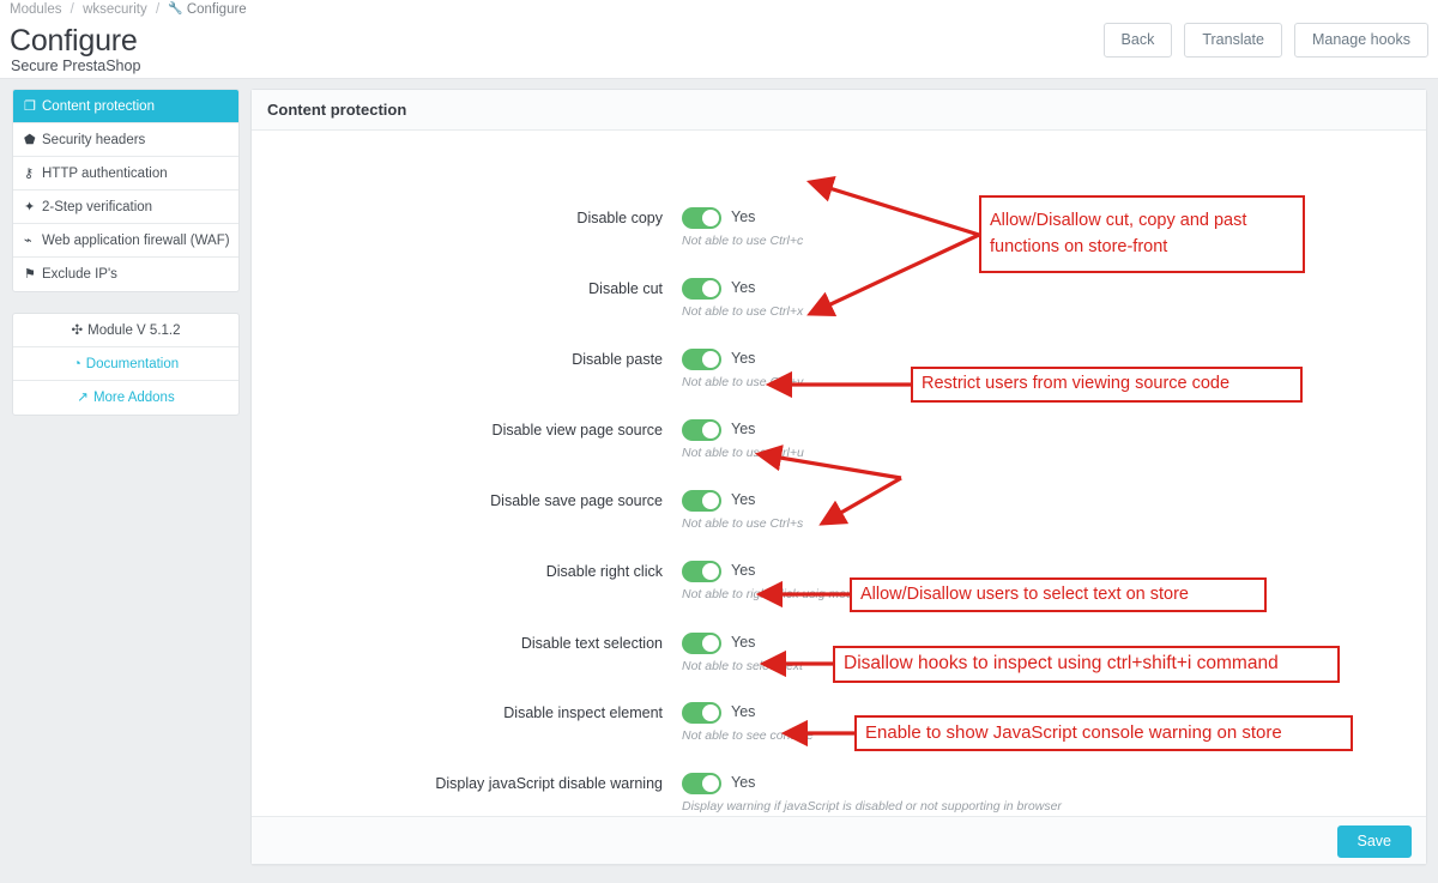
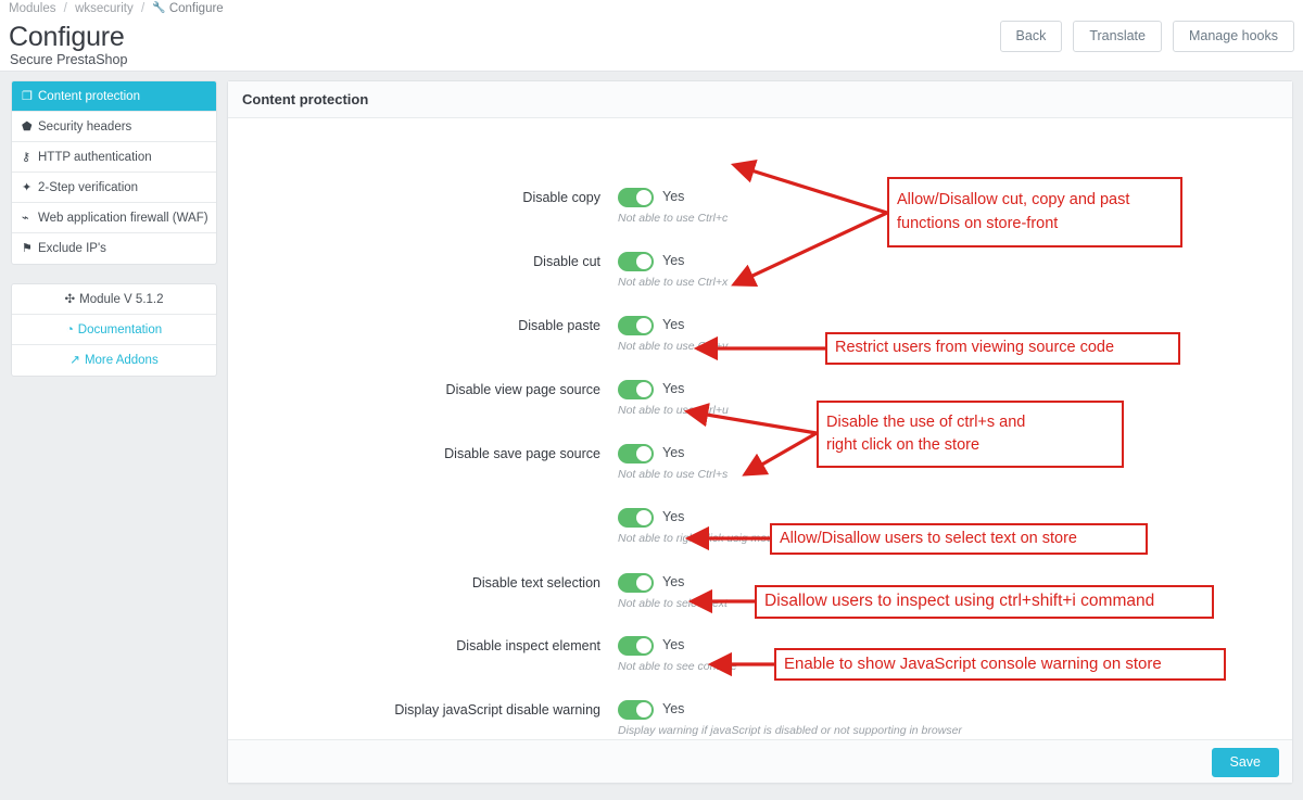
  Modules / wksecurity / 🔧 Configure
  Configure
  Secure PrestaShop
  Back
  Translate
  Manage hooks
  ❐ Content protection
  ⬟ Security headers
  ⚷ HTTP authentication
  ✦ 2-Step verification
  ⌁ Web application firewall (WAF)
  ⚑ Exclude IP's
  ✣ Module V 5.1.2
  ◔ Documentation
  ↗ More Addons
  Content protection
  Disable copy
  Yes
  Not able to use Ctrl+c
  Disable cut
  Yes
  Not able to use Ctrl+x
  Disable paste
  Yes
  Not able to use Ctrl+v
  Disable view page source
  Yes
  Not able to use Ctrl+u
  Disable save page source
  Yes
  Not able to use Ctrl+s
- Disable right click
  Yes
  Disable text selection
  Yes
  Not able to select text
  Disable inspect element
  Yes
  Not able to see console
  Display javaScript disable warning
  Yes
  Display warning if javaScript is disabled or not supporting in browser
  Save
  Allow/Disallow cut, copy and past
  functions on store-front
  Restrict users from viewing source code
+ Disable the use of ctrl+s and
+ right click on the store
  Allow/Disallow users to select text on store
- Disallow hooks to inspect using ctrl+shift+i command
+ Disallow users to inspect using ctrl+shift+i command
  Enable to show JavaScript console warning on store
